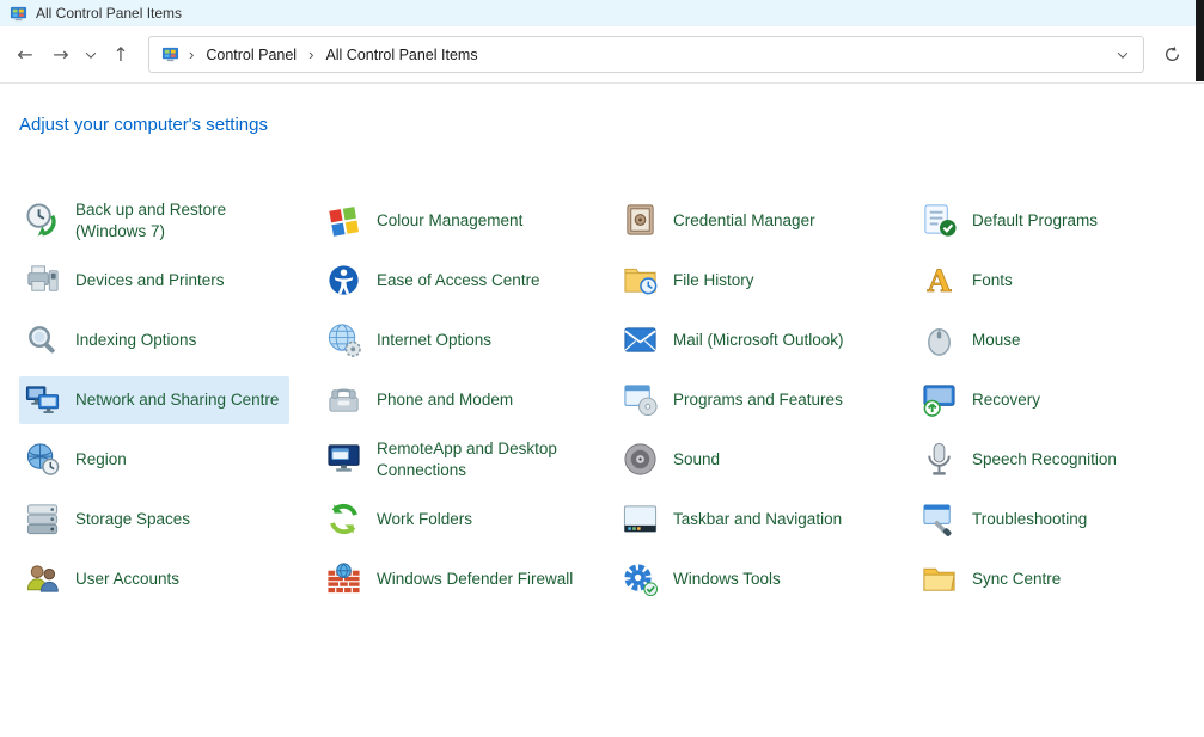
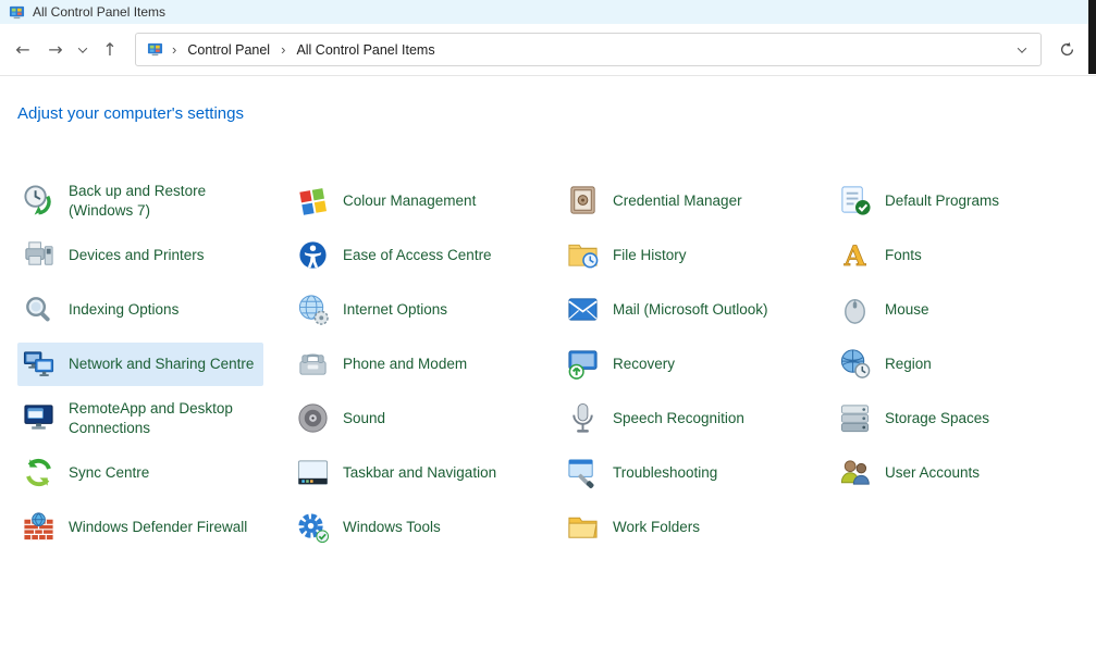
  All Control Panel Items
  ←
  →
  ↑
  ›
  Control Panel
  ›
  All Control Panel Items
  Adjust your computer's settings
  Back up and Restore (Windows 7)
  Colour Management
  Credential Manager
  Default Programs
  Devices and Printers
  Ease of Access Centre
  File History
  A
  Fonts
  Indexing Options
  Internet Options
  Mail (Microsoft Outlook)
  Mouse
  Network and Sharing Centre
  Phone and Modem
- Programs and Features
  Recovery
  Region
  RemoteApp and Desktop Connections
  Sound
  Speech Recognition
  Storage Spaces
- Work Folders
+ Sync Centre
  Taskbar and Navigation
  Troubleshooting
  User Accounts
  Windows Defender Firewall
  Windows Tools
- Sync Centre
+ Work Folders
